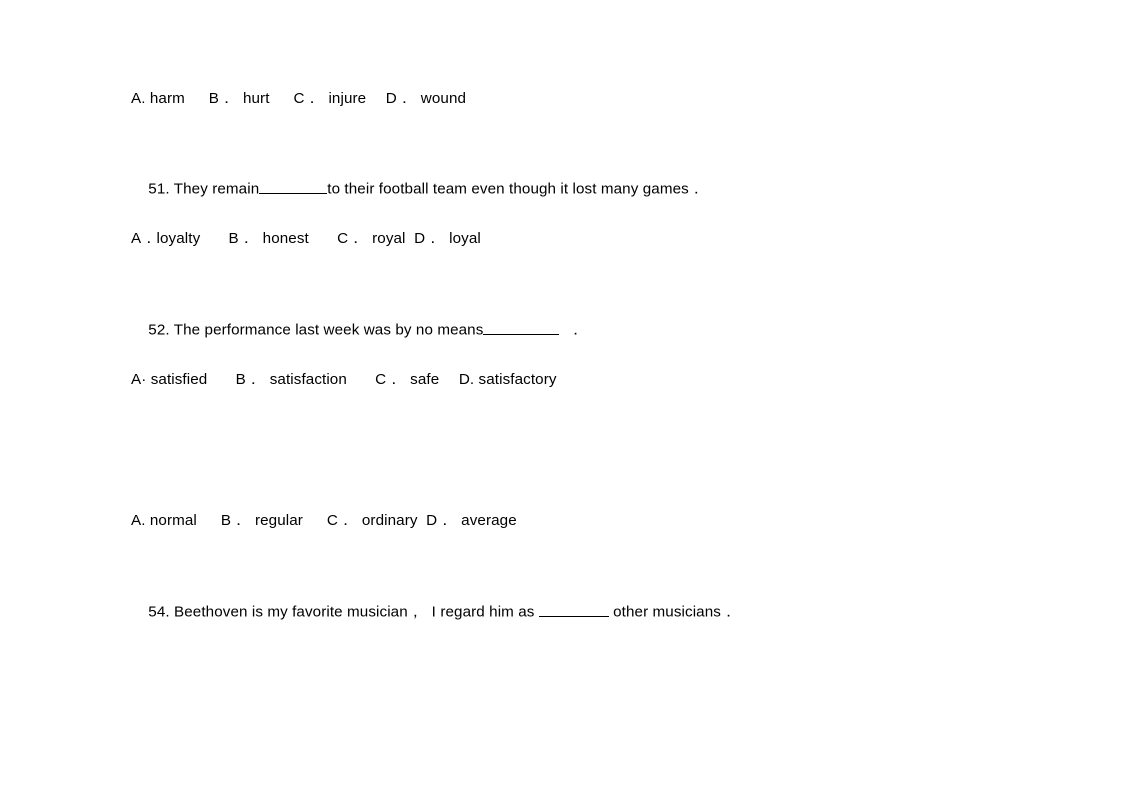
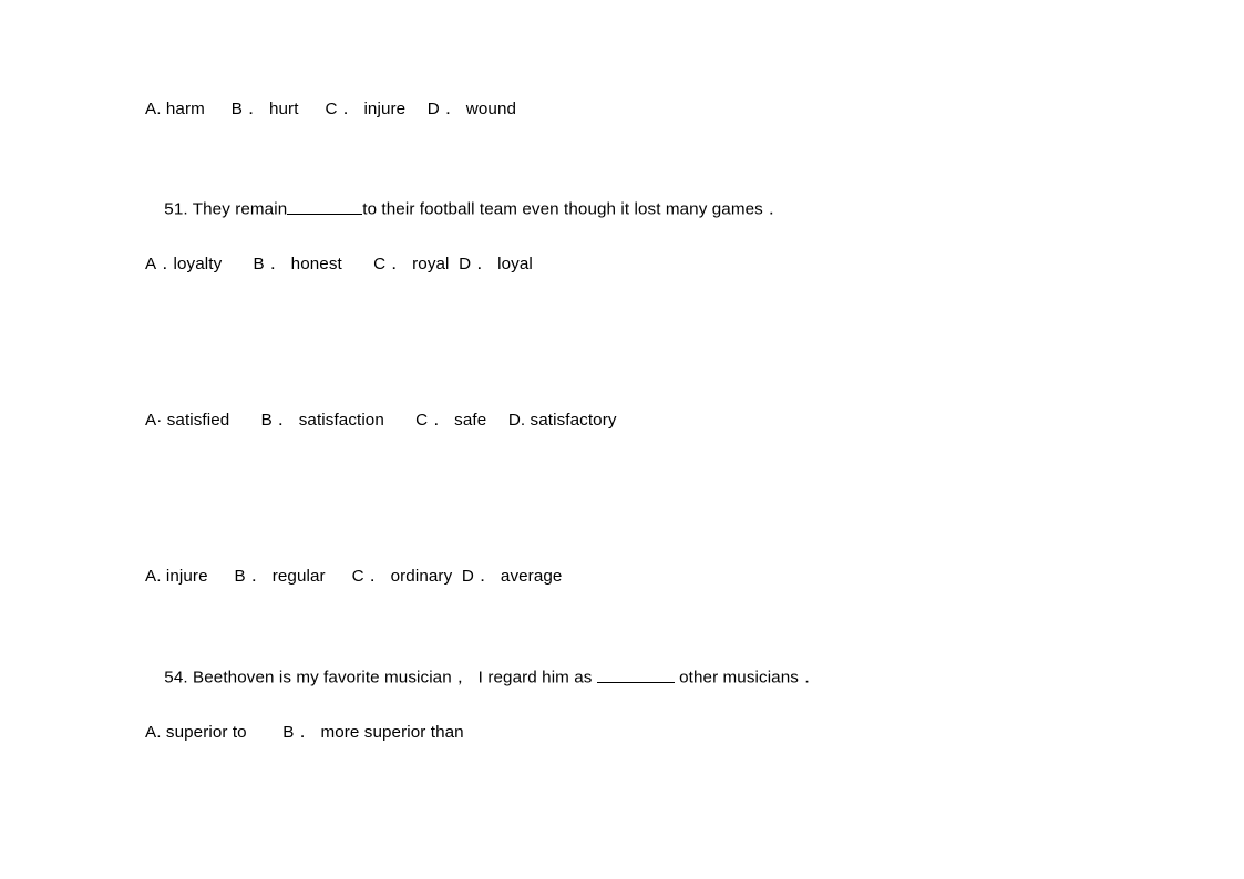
  A. harm B． hurt C． injure D． wound
  51. They remain to their football team even though it lost many games．
  A．loyalty B． honest C． royal D． loyal
- 52. The performance last week was by no means ．
  A· satisfied B． satisfaction C． safe D. satisfactory
- A. normal B． regular C． ordinary D． average
+ A. injure B． regular C． ordinary D． average
  54. Beethoven is my favorite musician， I regard him as other musicians．
+ A. superior to B． more superior than
